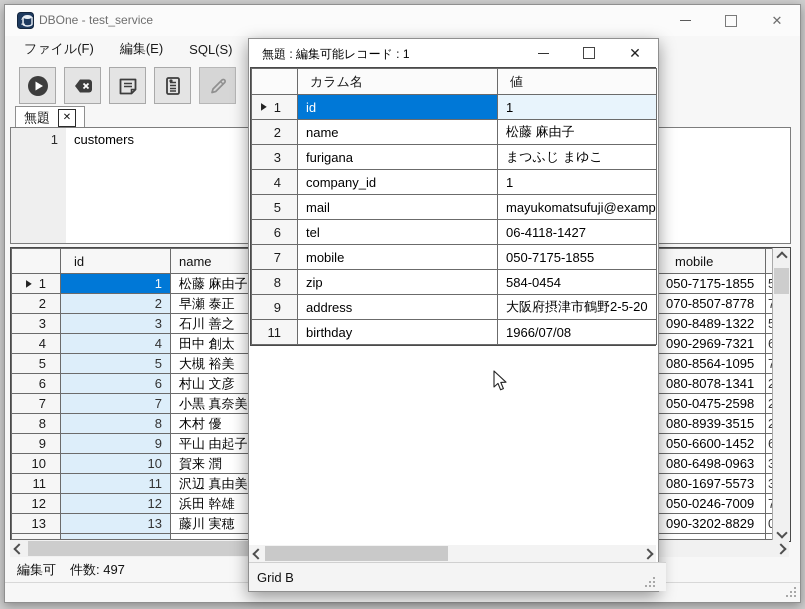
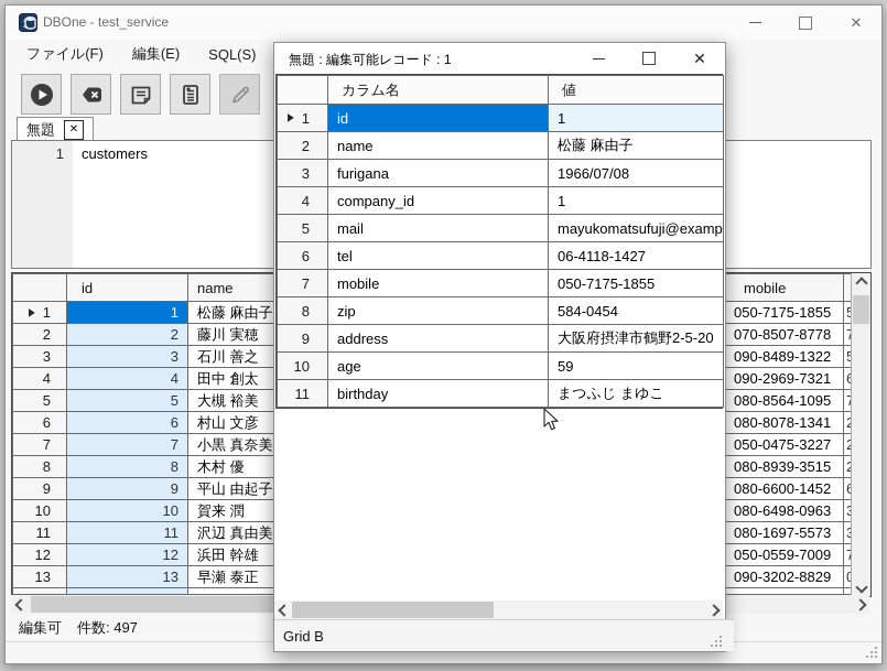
  1
  DBOne - test_service
  ✕
  ファイル(F)
  編集(E)
  SQL(S)
  無題
  ✕
  1
  customers
  	id	name		mobile
  ▶ 1	1	松藤 麻由子		050-7175-1855
- 2	2	早瀬 泰正		070-8507-8778
+ 2	2	藤川 実穂		070-8507-8778
  3	3	石川 善之		090-8489-1322
  4	4	田中 創太		090-2969-7321
  5	5	大槻 裕美		080-8564-1095
  6	6	村山 文彦		080-8078-1341
- 7	7	小黒 真奈美		050-0475-2598
+ 7	7	小黒 真奈美		050-0475-3227
  8	8	木村 優		080-8939-3515
- 9	9	平山 由起子		050-6600-1452
+ 9	9	平山 由起子		080-6600-1452
  10	10	賀来 潤		080-6498-0963
  11	11	沢辺 真由美		080-1697-5573
- 12	12	浜田 幹雄		050-0246-7009
+ 12	12	浜田 幹雄		050-0559-7009
- 13	13	藤川 実穂		090-3202-8829
+ 13	13	早瀬 泰正		090-3202-8829
  編集可
  件数: 497
  無題 : 編集可能レコード : 1
  ✕
  	カラム名	値
  ▶ 1	id	1
  2	name	松藤 麻由子
- 3	furigana	まつふじ まゆこ
+ 3	furigana	1966/07/08
  4	company_id	1
  5	mail	mayukomatsufuji@examp
  6	tel	06-4118-1427
  7	mobile	050-7175-1855
  8	zip	584-0454
  9	address	大阪府摂津市鶴野2-5-20
+ 10	age	59
- 11	birthday	1966/07/08
+ 11	birthday	まつふじ まゆこ
  Grid B
